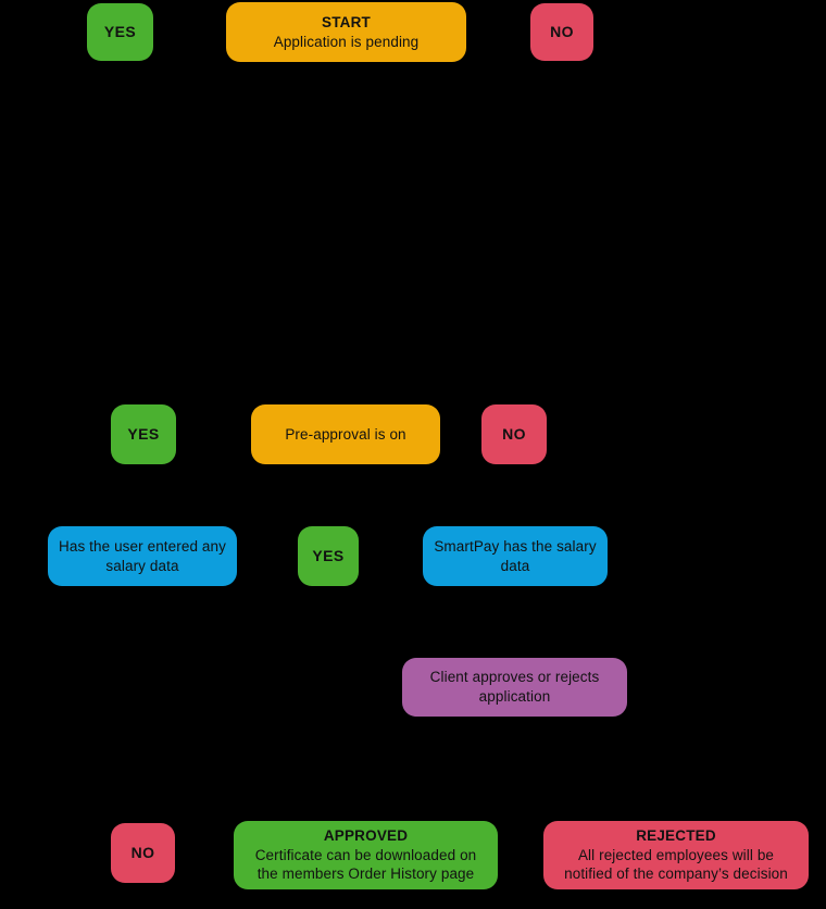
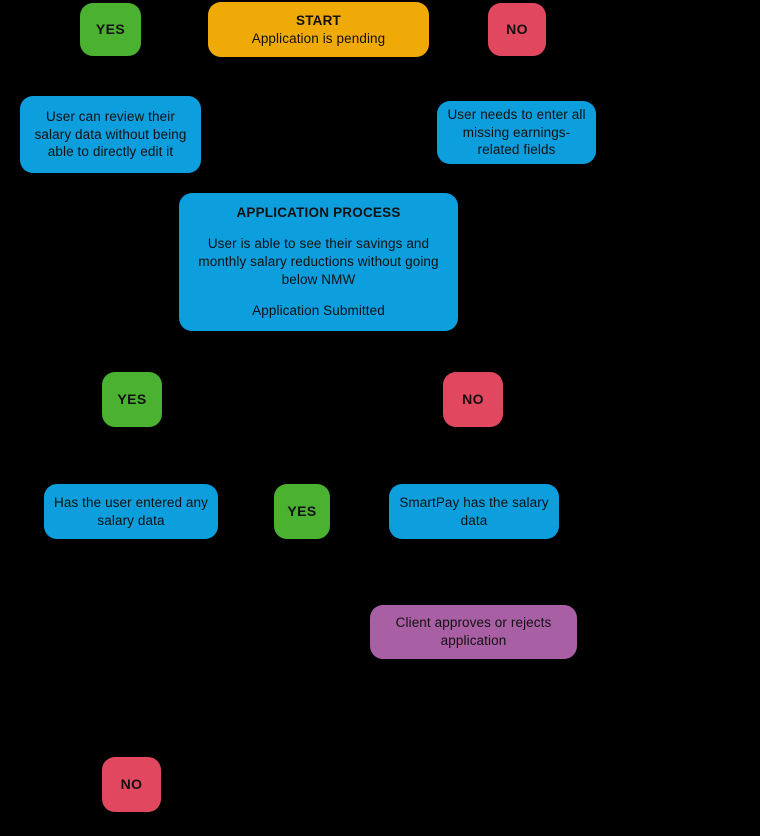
  YES
  START
  Application is pending
  NO
+ User can review their salary data without being able to directly edit it
+ User needs to enter all missing earnings-related fields
+ APPLICATION PROCESS
+ User is able to see their savings and monthly salary reductions without going below NMW
+ Application Submitted
  YES
- Pre-approval is on
  NO
  Has the user entered any salary data
  YES
  SmartPay has the salary data
  Client approves or rejects application
  NO
- APPROVED
- Certificate can be downloaded on the members Order History page
- REJECTED
- All rejected employees will be notified of the company’s decision
